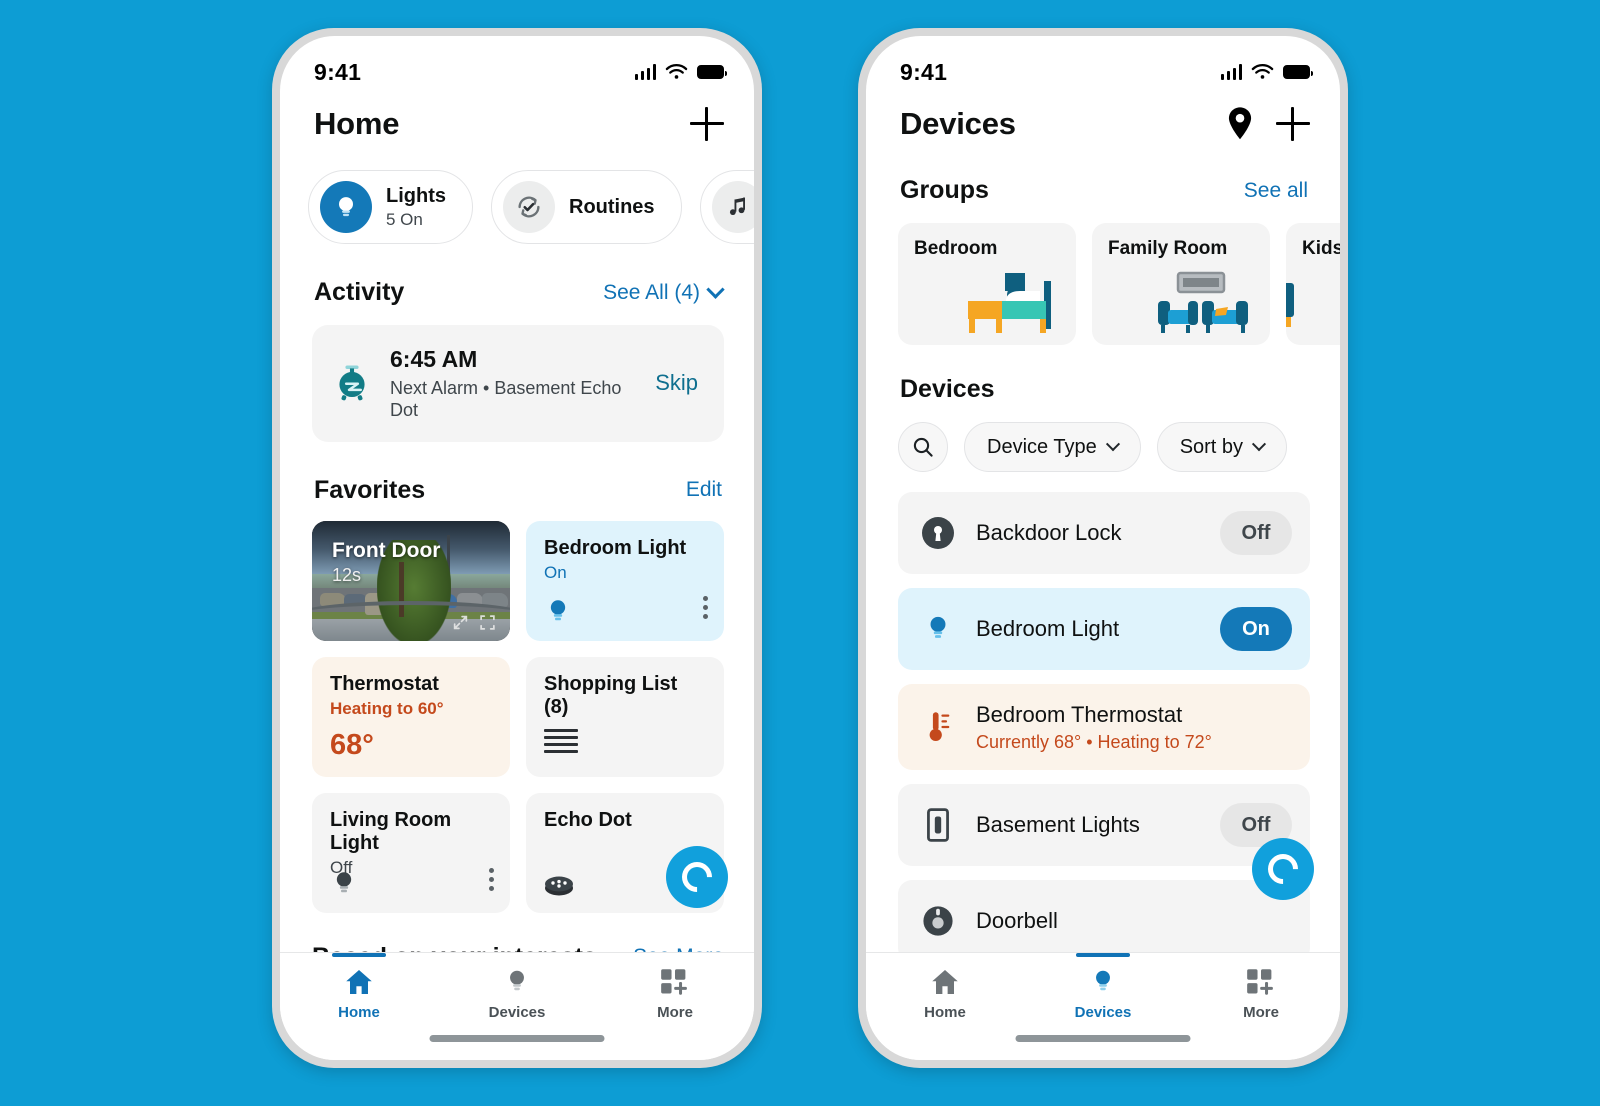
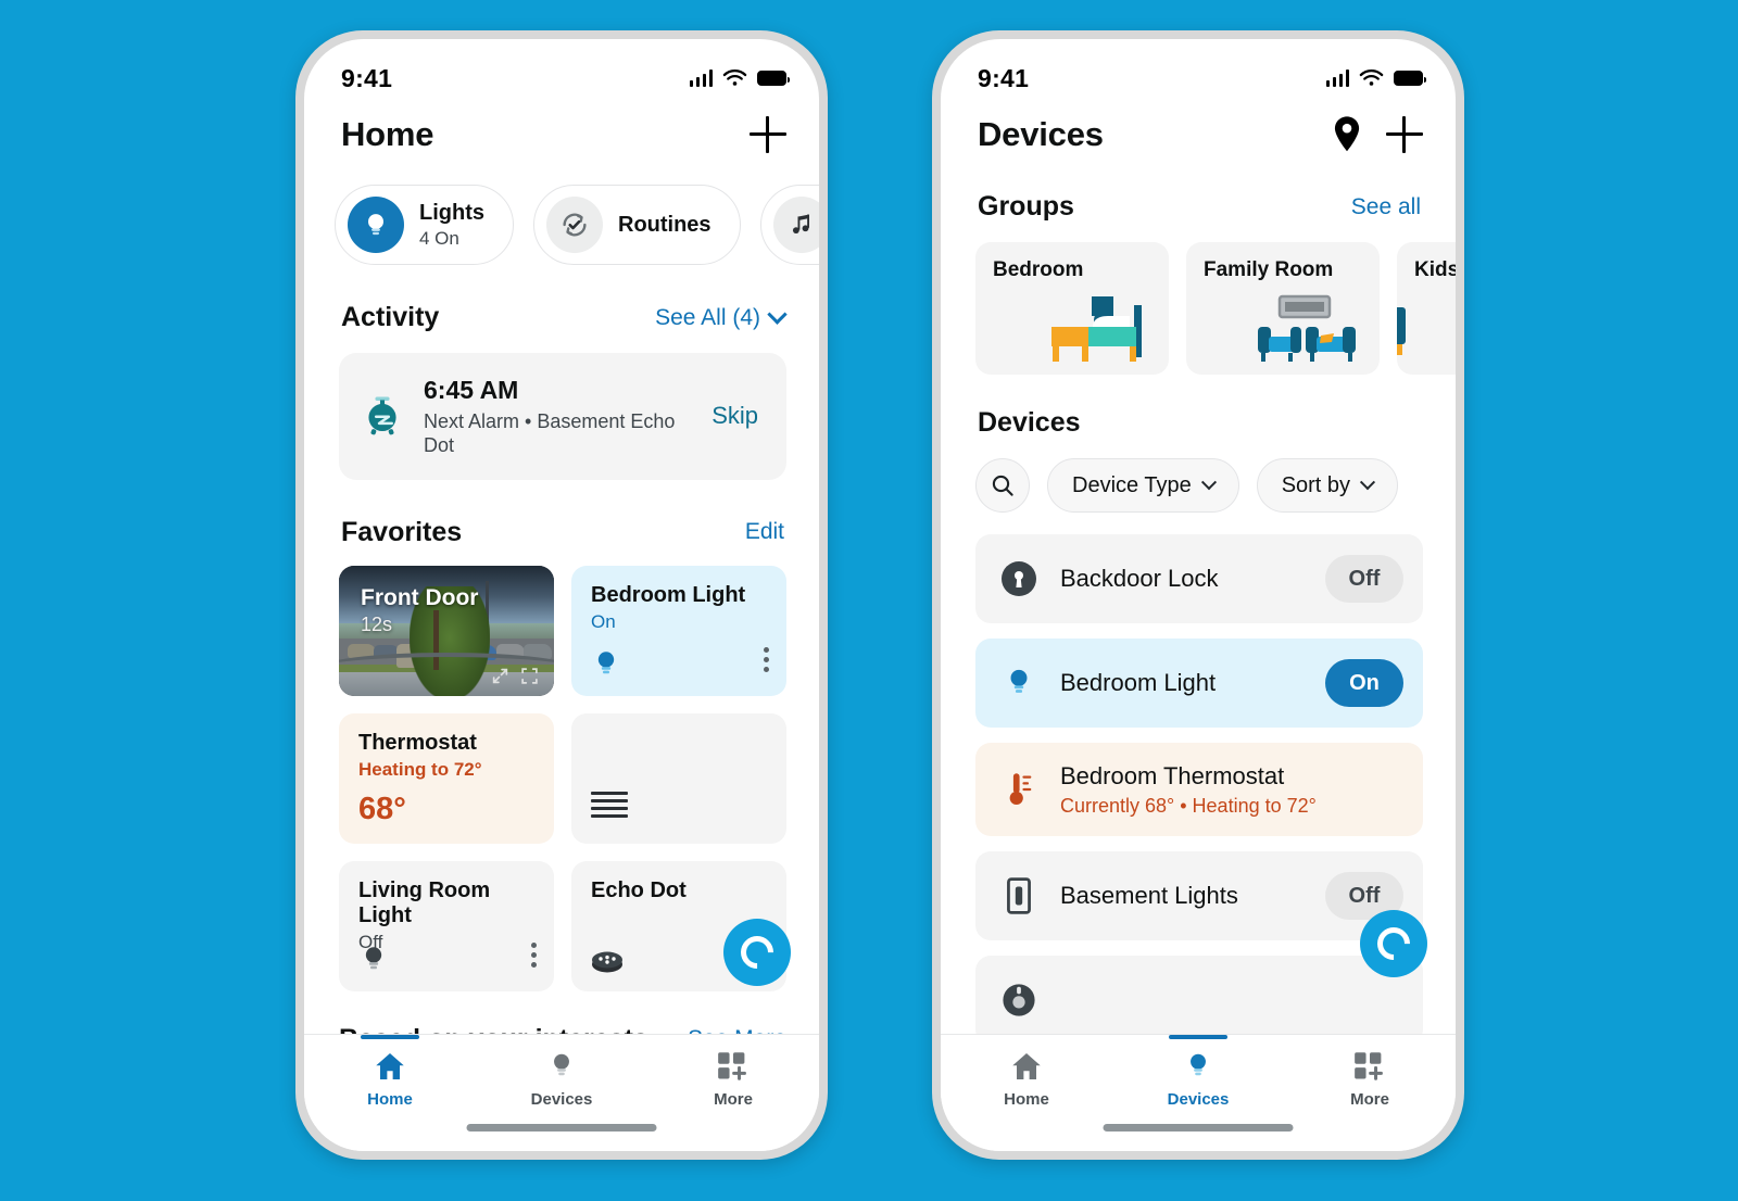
  9:41
  Home
  Lights
- 5 On
+ 4 On
  Routines
  Activity
  See All (4)
  6:45 AM
  Next Alarm • Basement Echo Dot
  Skip
  Favorites
  Edit
  Front Door
  12s
  Bedroom Light
  On
  Thermostat
- Heating to 60°
+ Heating to 72°
  68°
- Shopping List (8)
  Living Room Light
  Off
  Echo Dot
  Home
  Devices
  More
  9:41
  Devices
  Groups
  See all
  Bedroom
  Family Room
  Devices
  Device Type
  Sort by
  Backdoor Lock
  Off
  Bedroom Light
  On
  Bedroom Thermostat
  Currently 68° • Heating to 72°
  Basement Lights
  Off
- Doorbell
  Home
  Devices
  More
